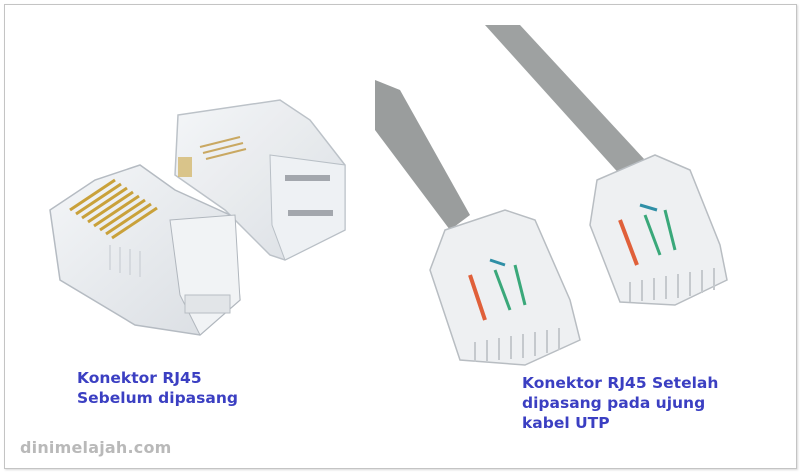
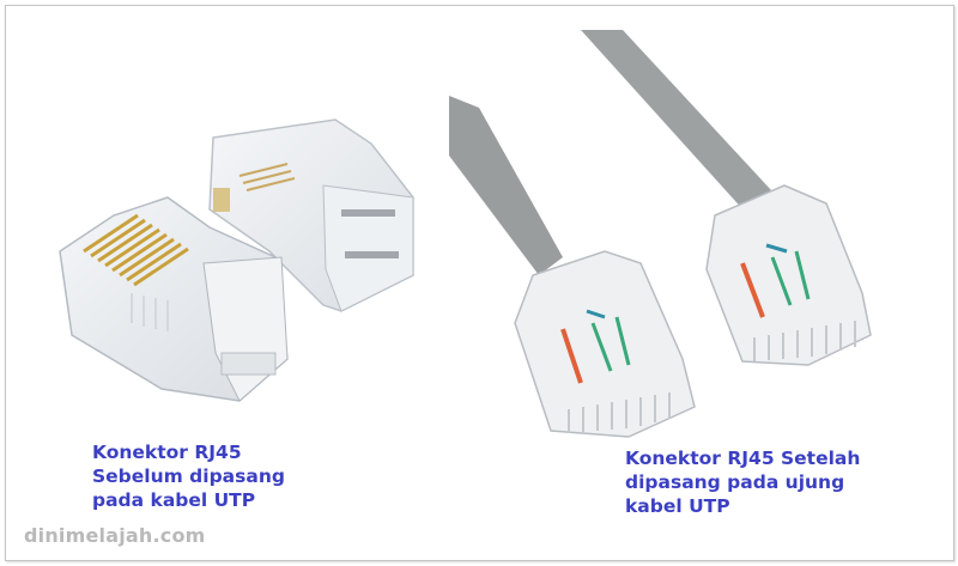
  Konektor RJ45
  Sebelum dipasang
+ pada kabel UTP
  Konektor RJ45 Setelah
  dipasang pada ujung
  kabel UTP
  dinimelajah.com
